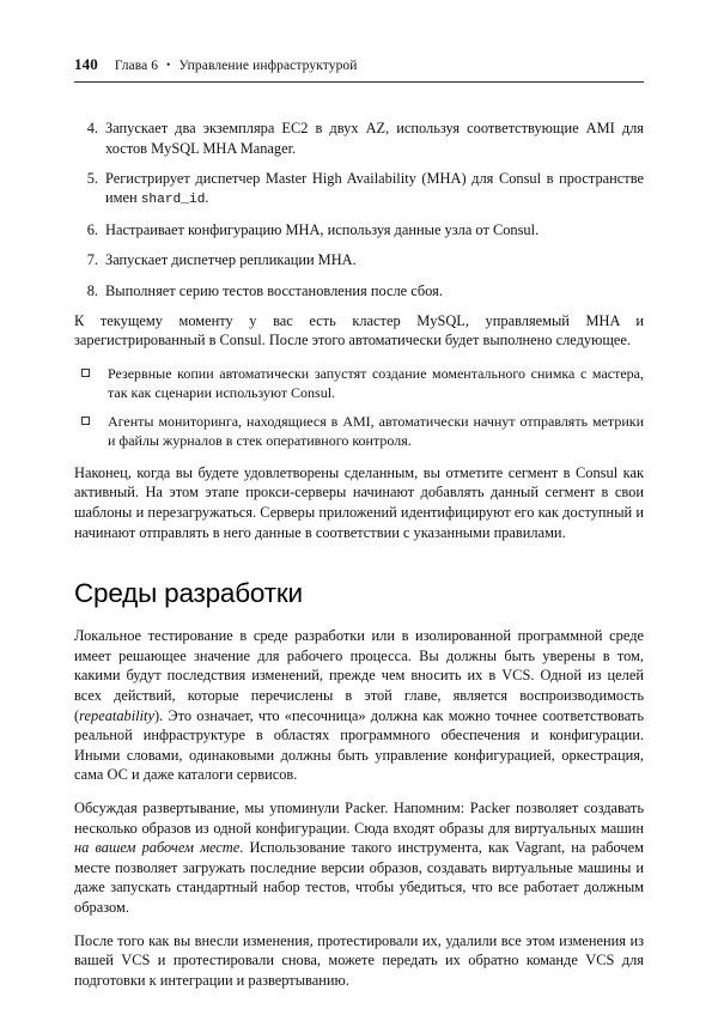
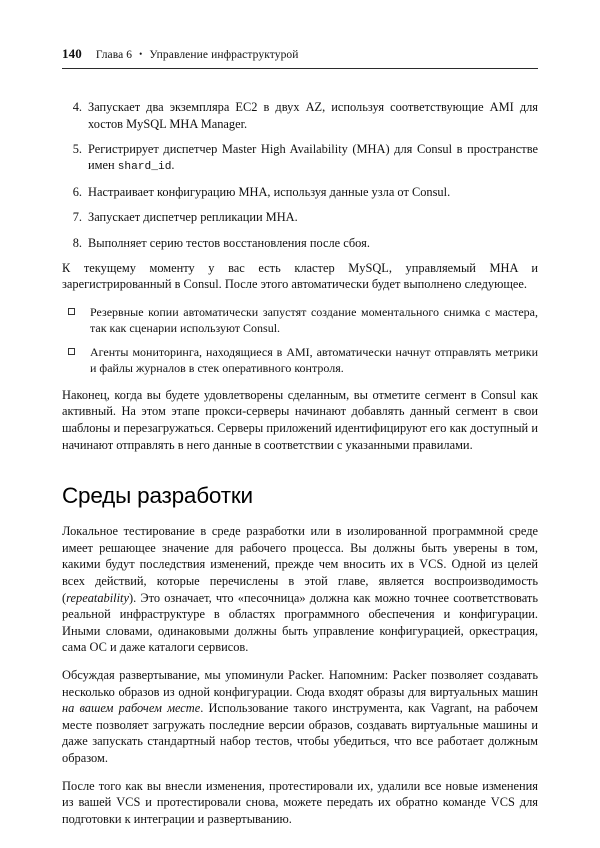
  140
  Глава 6
  •
  Управление инфраструктурой
  4.
  Запускает два экземпляра EC2 в двух AZ, используя соответствующие AMI для хостов MySQL MHA Manager.
  5.
  Регистрирует диспетчер Master High Availability (MHA) для Consul в пространстве имен shard_id.
  6.
  Настраивает конфигурацию MHA, используя данные узла от Consul.
  7.
  Запускает диспетчер репликации MHA.
  8.
  Выполняет серию тестов восстановления после сбоя.
  К текущему моменту у вас есть кластер MySQL, управляемый MHA и зарегистрированный в Consul. После этого автоматически будет выполнено следующее.
  Резервные копии автоматически запустят создание моментального снимка с мастера, так как сценарии используют Consul.
  Агенты мониторинга, находящиеся в AMI, автоматически начнут отправлять метрики и файлы журналов в стек оперативного контроля.
  Наконец, когда вы будете удовлетворены сделанным, вы отметите сегмент в Consul как активный. На этом этапе прокси-серверы начинают добавлять данный сегмент в свои шаблоны и перезагружаться. Серверы приложений идентифицируют его как доступный и начинают отправлять в него данные в соответствии с указанными правилами.
  Среды разработки
  Локальное тестирование в среде разработки или в изолированной программной среде имеет решающее значение для рабочего процесса. Вы должны быть уверены в том, какими будут последствия изменений, прежде чем вносить их в VCS. Одной из целей всех действий, которые перечислены в этой главе, является воспроизводимость (repeatability). Это означает, что «песочница» должна как можно точнее соответствовать реальной инфраструктуре в областях программного обеспечения и конфигурации. Иными словами, одинаковыми должны быть управление конфигурацией, оркестрация, сама ОС и даже каталоги сервисов.
  Обсуждая развертывание, мы упоминули Packer. Напомним: Packer позволяет создавать несколько образов из одной конфигурации. Сюда входят образы для виртуальных машин на вашем рабочем месте. Использование такого инструмента, как Vagrant, на рабочем месте позволяет загружать последние версии образов, создавать виртуальные машины и даже запускать стандартный набор тестов, чтобы убедиться, что все работает должным образом.
- После того как вы внесли изменения, протестировали их, удалили все этом изменения из вашей VCS и протестировали снова, можете передать их обратно команде VCS для подготовки к интеграции и развертыванию.
+ После того как вы внесли изменения, протестировали их, удалили все новые изменения из вашей VCS и протестировали снова, можете передать их обратно команде VCS для подготовки к интеграции и развертыванию.
